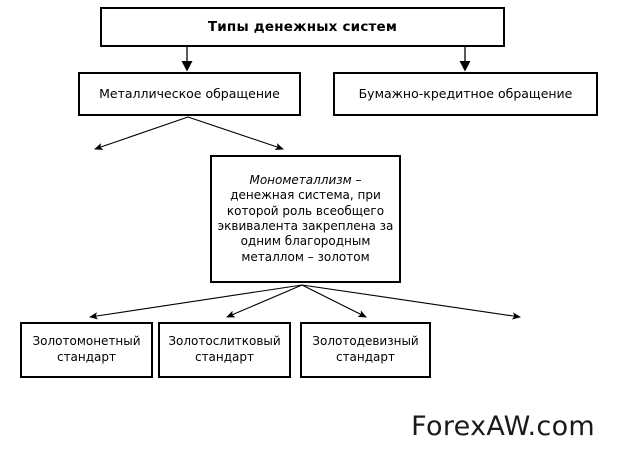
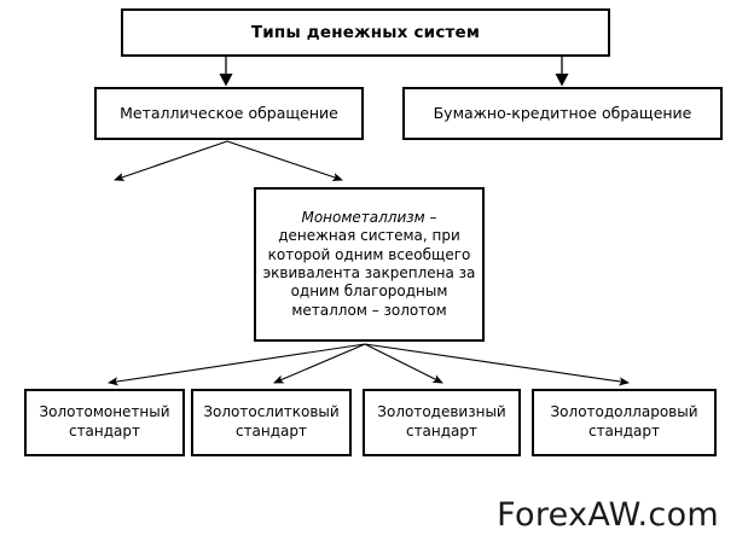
  Типы денежных систем
  Металлическое обращение
  Бумажно-кредитное обращение
- Монометаллизм – денежная система, при которой роль всеобщего эквивалента закреплена за одним благородным металлом – золотом
+ Монометаллизм – денежная система, при которой одним всеобщего эквивалента закреплена за одним благородным металлом – золотом
  Золотомонетный стандарт
  Золотослитковый стандарт
  Золотодевизный стандарт
+ Золотодолларовый стандарт
  ForexAW.com
